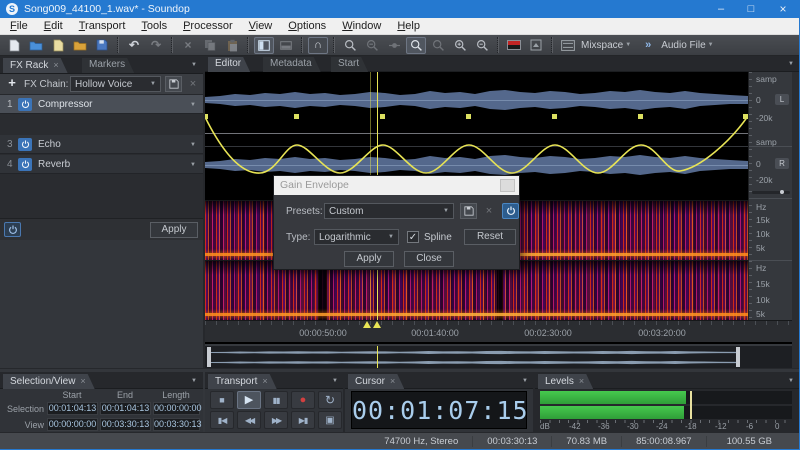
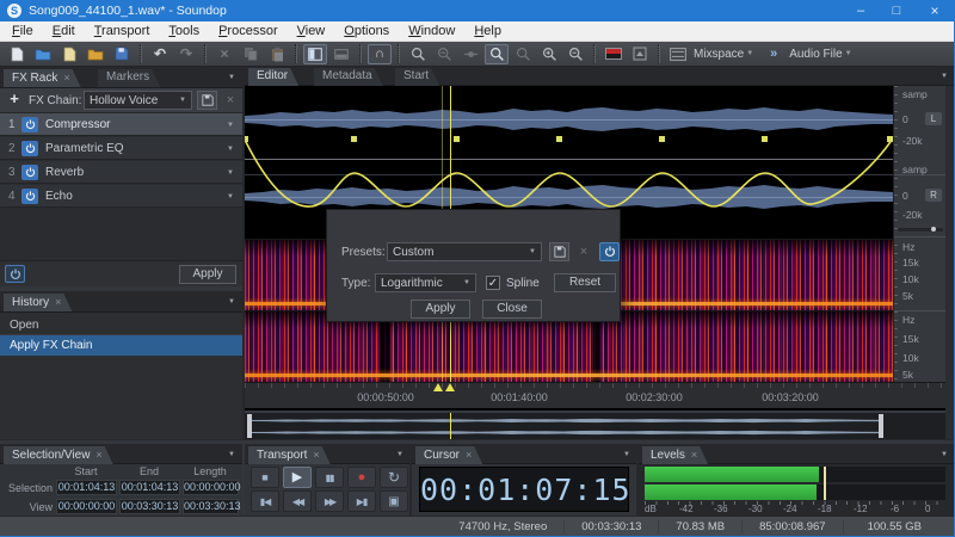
  S
  Song009_44100_1.wav* - Soundop
  –
  □
  ×
  File
  Edit
  Transport
  Tools
  Processor
  View
  Options
  Window
  Help
  ↶
  ↷
  ×
  ∩
  Mixspace
  »
  Audio File
  FX Rack ×
  Markers
  +
  FX Chain:
  Hollow Voice
  ×
  1
  Compressor
+ 2
+ Parametric EQ
  3
- Echo
+ Reverb
  4
- Reverb
+ Echo
  Apply
+ History ×
+ Open
+ Apply FX Chain
  Editor
  Metadata
  Start
  samp
  0
  L
  -20k
  samp
  0
  R
  -20k
  Hz
  15k
  10k
  5k
  Hz
  15k
  10k
  5k
  00:00:50:00
  00:01:40:00
  00:02:30:00
  00:03:20:00
- Gain Envelope
  Presets:
  Custom
  ×
  Type:
  Logarithmic
  ✓
  Spline
  Reset
  Apply
  Close
  Selection/View ×
  Start
  End
  Length
  Selection
  00:01:04:13
  00:01:04:13
  00:00:00:00
  View
  00:00:00:00
  00:03:30:13
  00:03:30:13
  Transport ×
  ■
  ▶
  ▮▮
  ●
  ↻
  ▮◀
  ◀◀
  ▶▶
  ▶▮
  ▣
  Cursor ×
  00:01:07:15
  Levels ×
  dB
  -42
  -36
  -30
  -24
  -18
  -12
  -6
  0
  74700 Hz, Stereo
  00:03:30:13
  70.83 MB
  85:00:08.967
  100.55 GB
